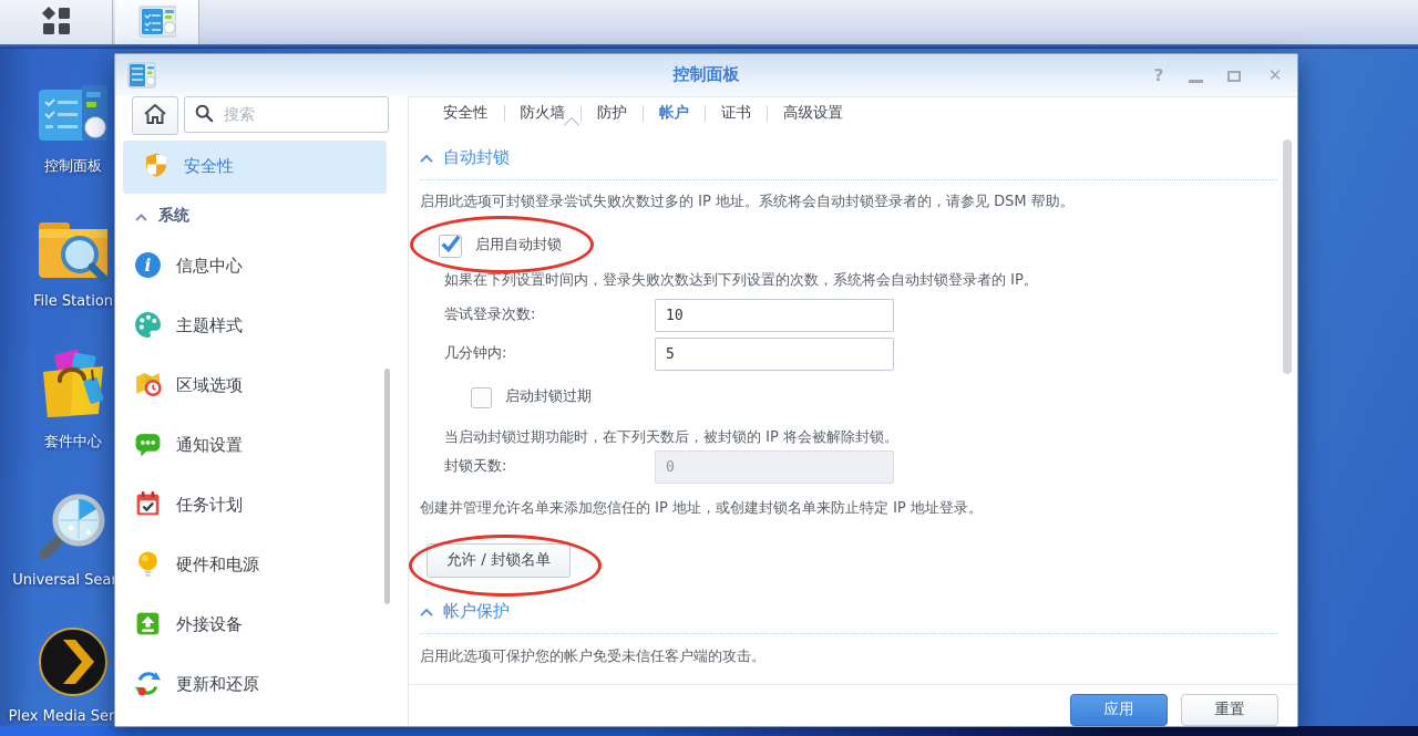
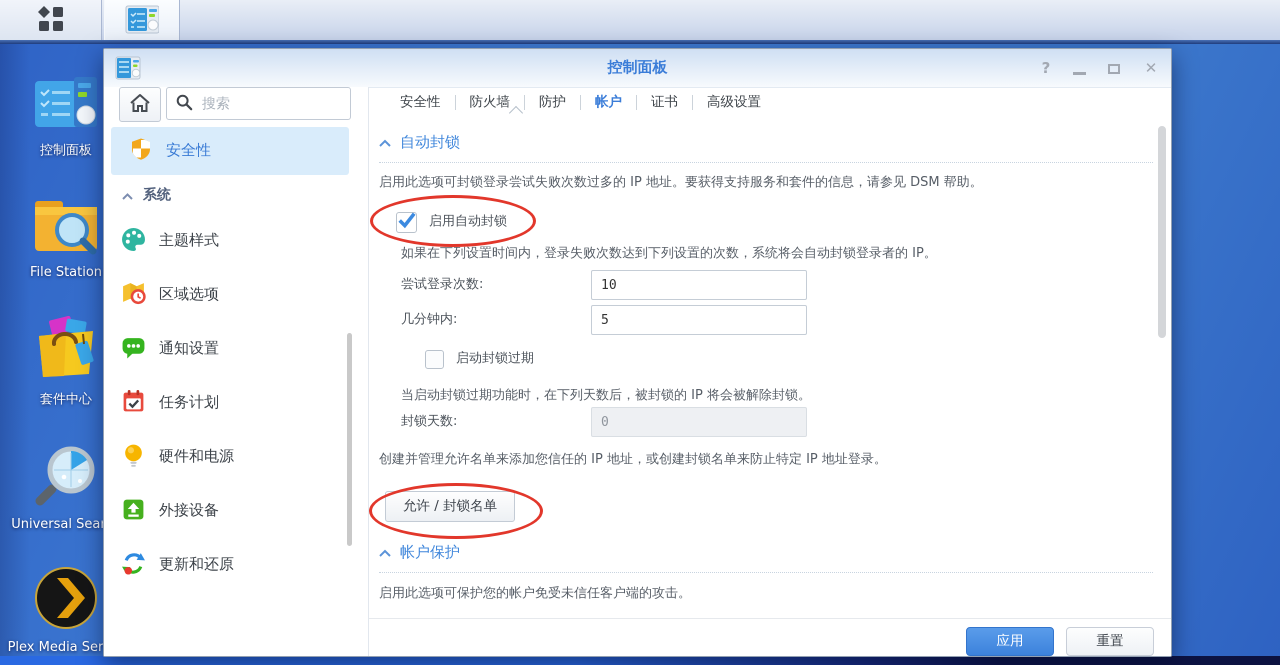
  控制面板
  File Station
  套件中心
  Universal Sea
  Plex Media Ser
  控制面板
  ?
  ✕
  搜索
  安全性
  系统
- i
- 信息中心
  主题样式
  区域选项
  通知设置
  任务计划
  硬件和电源
  外接设备
  更新和还原
  安全性
  防火墙
  防护
  帐户
  证书
  高级设置
  自动封锁
- 启用此选项可封锁登录尝试失败次数过多的 IP 地址。系统将会自动封锁登录者的，请参见 DSM 帮助。
+ 启用此选项可封锁登录尝试失败次数过多的 IP 地址。要获得支持服务和套件的信息，请参见 DSM 帮助。
  启用自动封锁
  如果在下列设置时间内，登录失败次数达到下列设置的次数，系统将会自动封锁登录者的 IP。
  尝试登录次数:
  10
  几分钟内:
  5
  启动封锁过期
  当启动封锁过期功能时，在下列天数后，被封锁的 IP 将会被解除封锁。
  封锁天数:
  0
  创建并管理允许名单来添加您信任的 IP 地址，或创建封锁名单来防止特定 IP 地址登录。
  允许 / 封锁名单
  帐户保护
  启用此选项可保护您的帐户免受未信任客户端的攻击。
  应用
  重置
